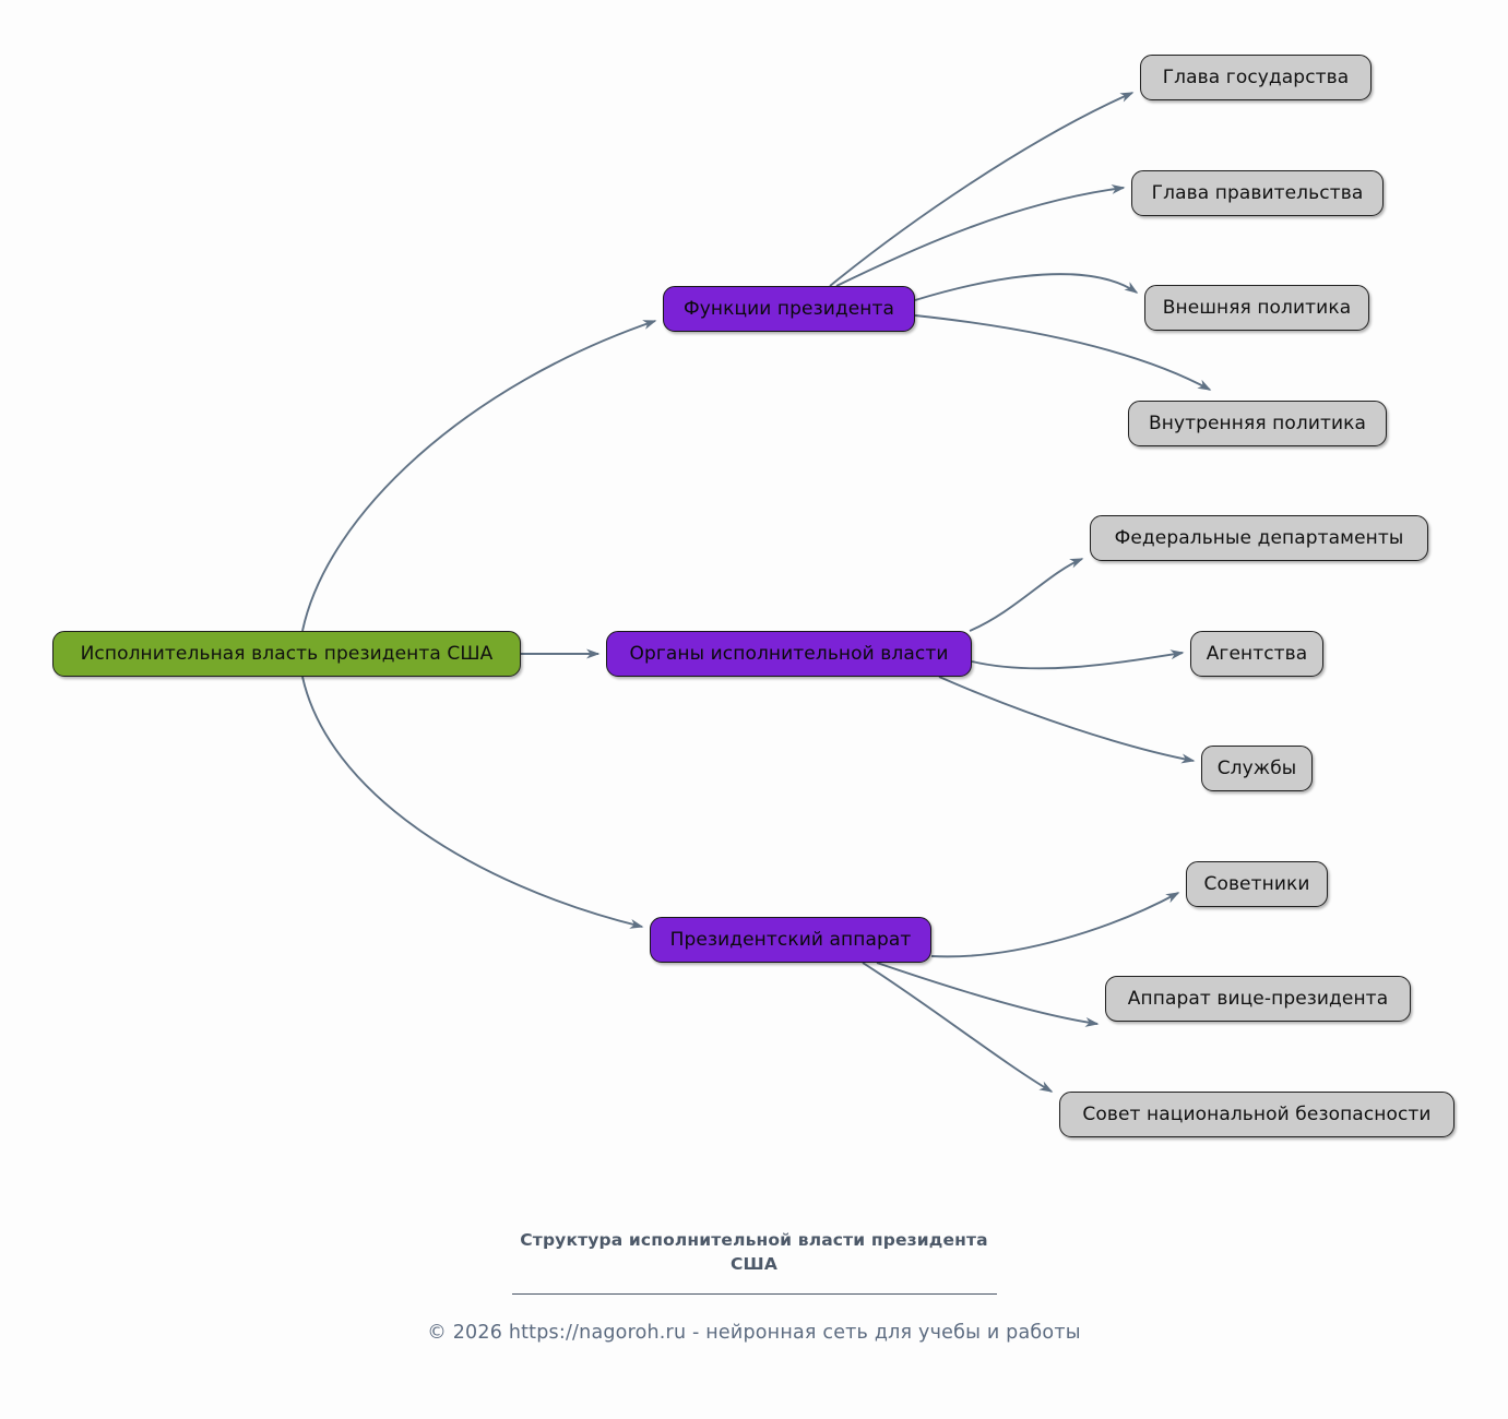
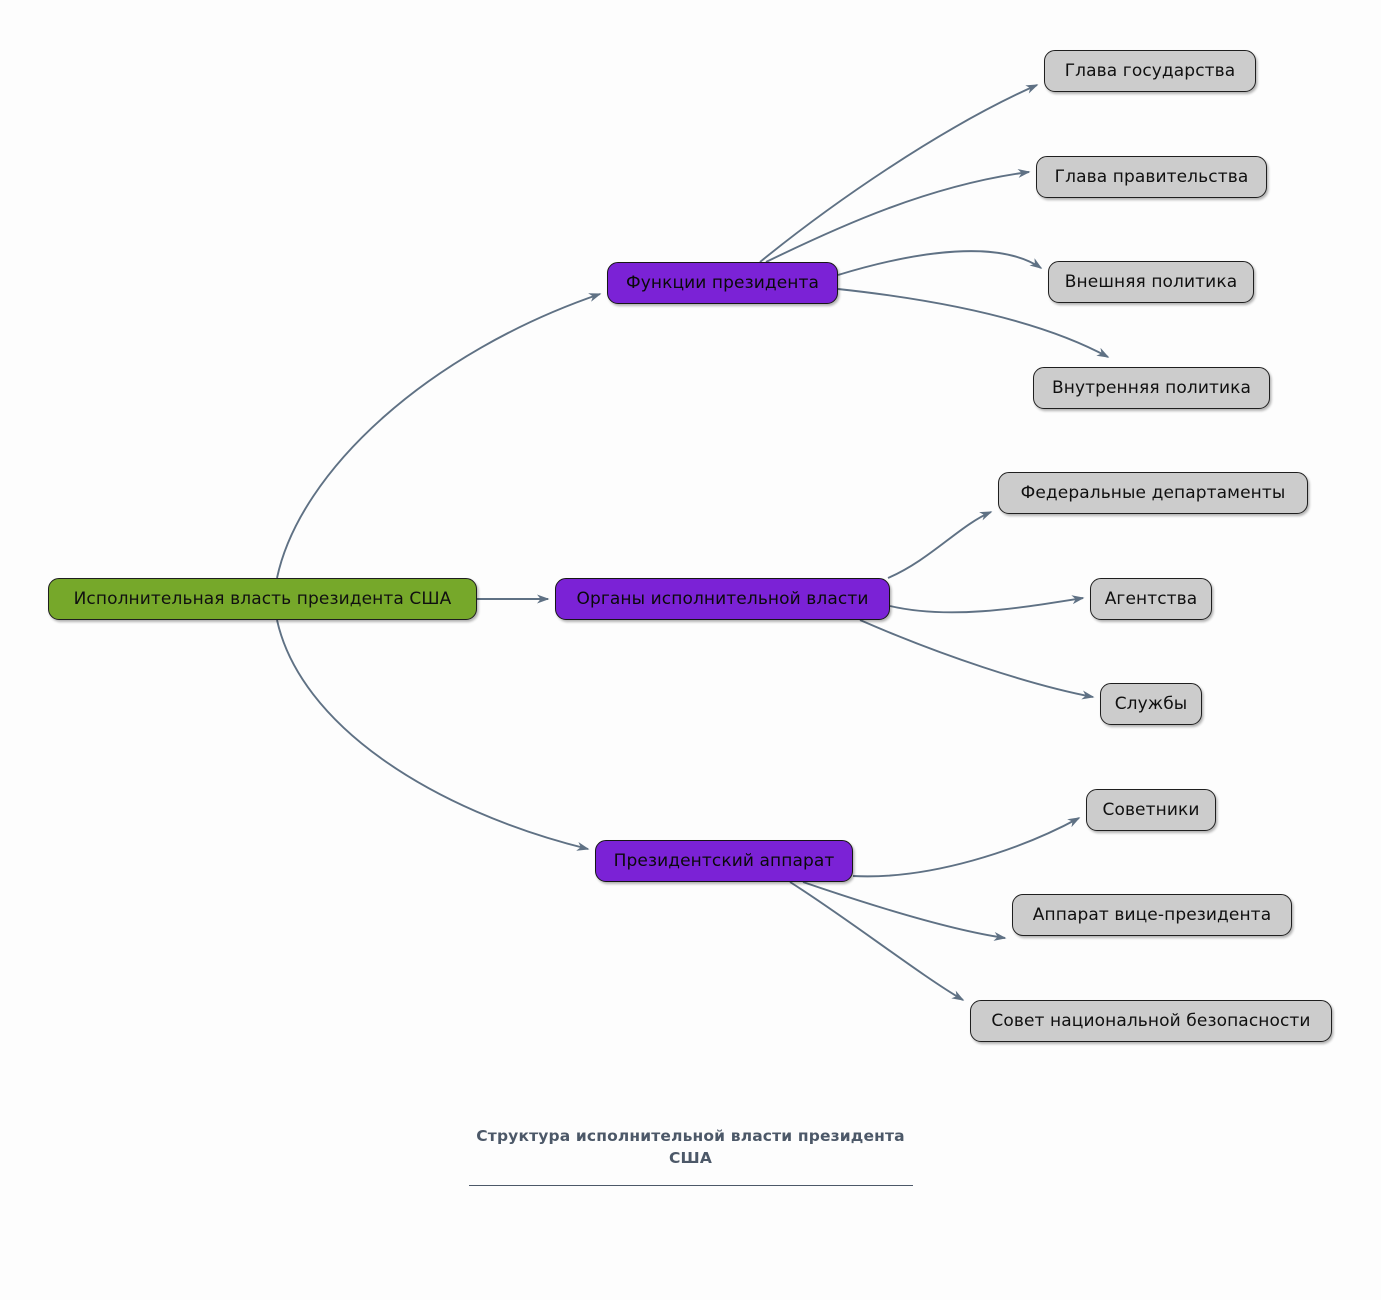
  Исполнительная власть президента США
  Функции президента
  Глава государства
  Глава правительства
  Внешняя политика
  Внутренняя политика
  Органы исполнительной власти
  Федеральные департаменты
  Агентства
  Службы
  Президентский аппарат
  Советники
  Аппарат вице-президента
  Совет национальной безопасности
  Структура исполнительной власти президента
  США
- © 2026 https://nagoroh.ru - нейронная сеть для учебы и работы
